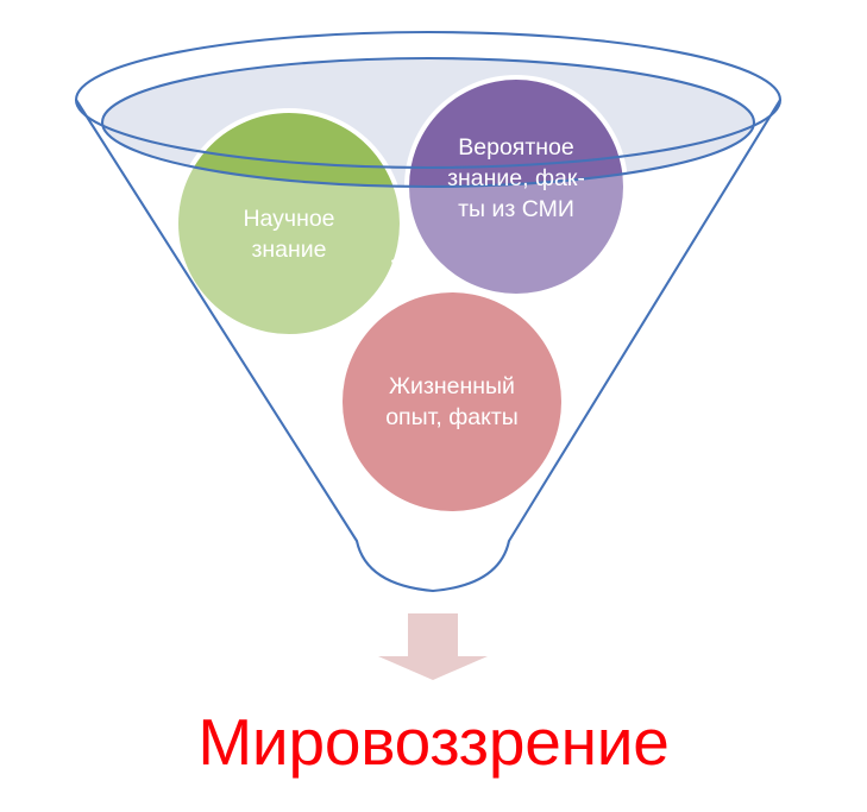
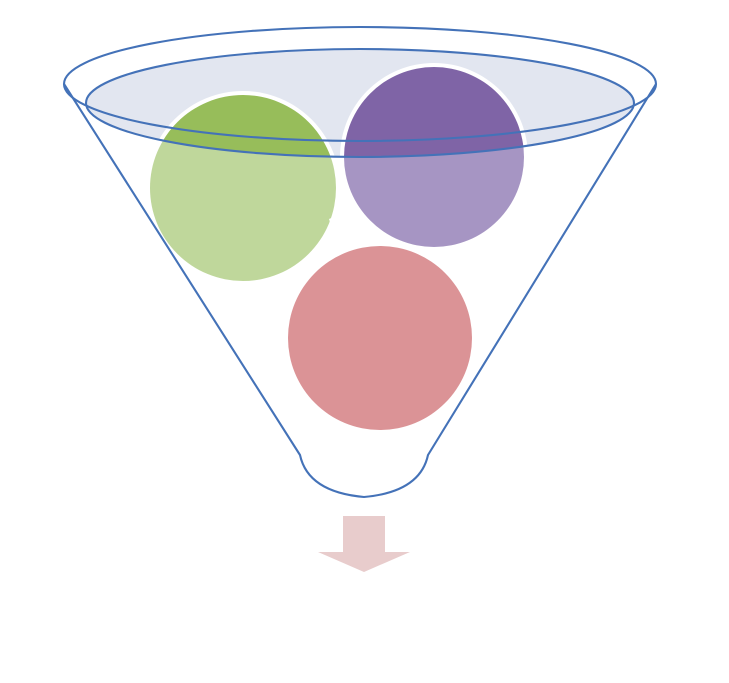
- Научное
- знание
- Вероятное
- знание, фак-
- ты из СМИ
- Жизненный
- опыт, факты
- Мировоззрение
